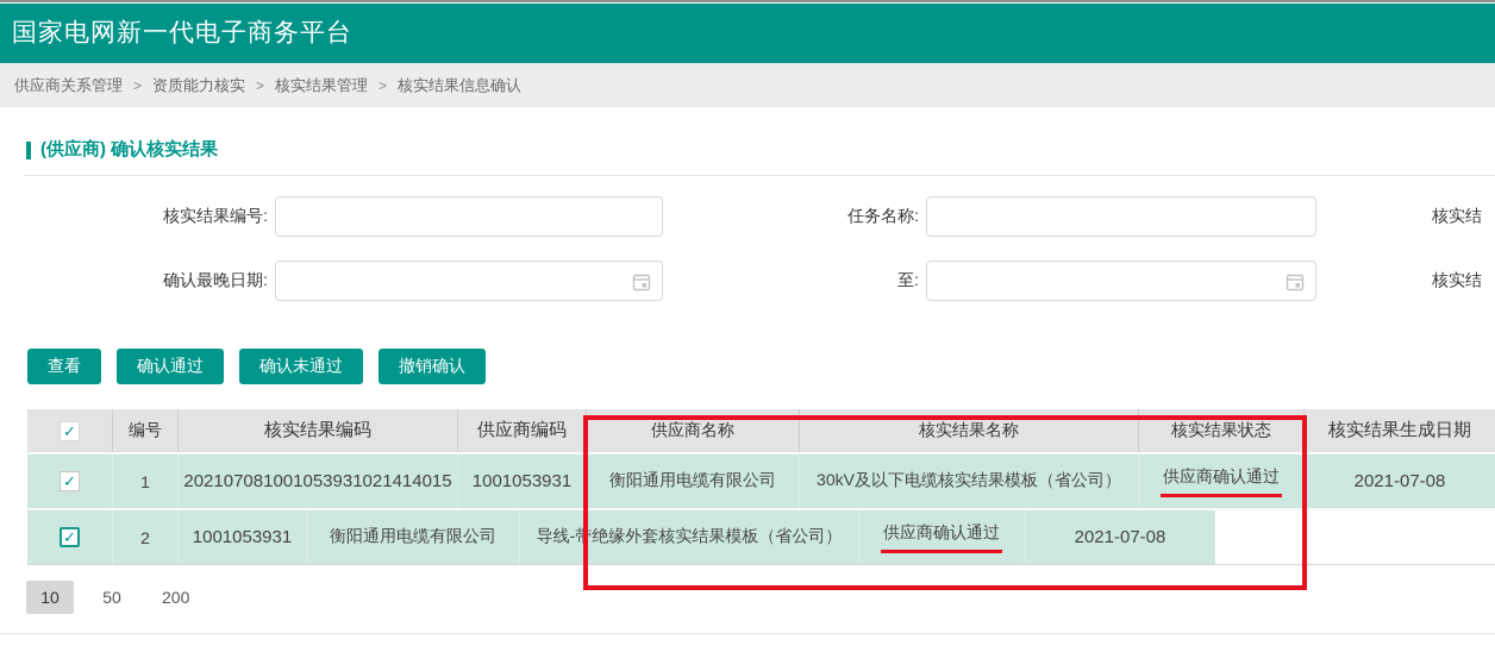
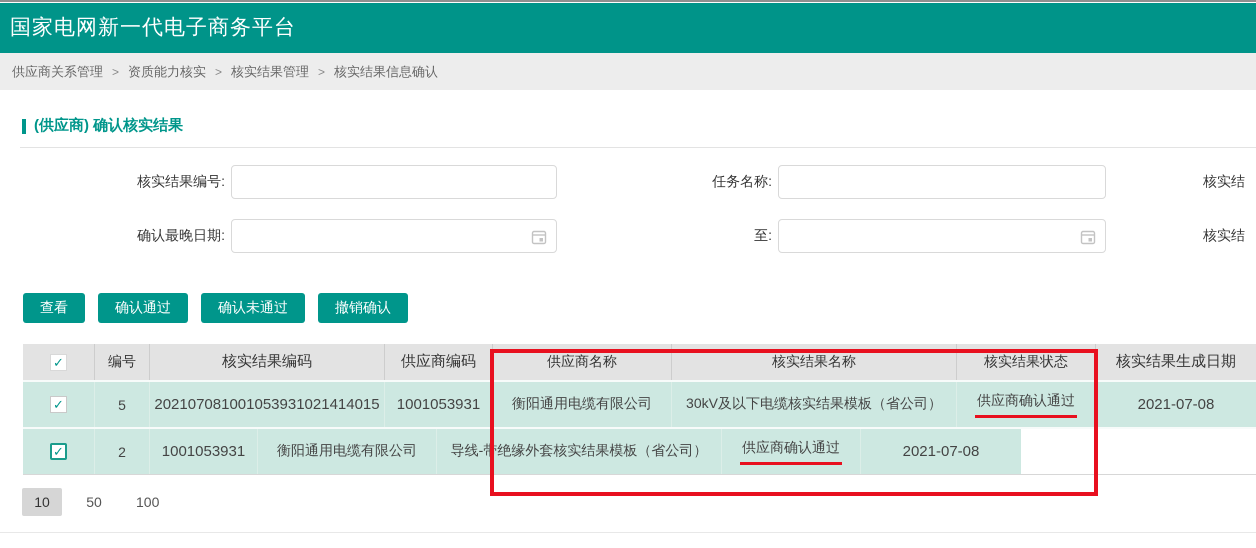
  国家电网新一代电子商务平台
  供应商关系管理
  >
  资质能力核实
  >
  核实结果管理
  >
  核实结果信息确认
  (供应商) 确认核实结果
  核实结果编号:
  任务名称:
  核实结
  确认最晚日期:
  至:
  核实结
  查看
  确认通过
  确认未通过
  撤销确认
  ✓
  编号
  核实结果编码
  供应商编码
  供应商名称
  核实结果名称
  核实结果状态
  核实结果生成日期
  ✓
- 1
+ 5
  202107081001053931021414015
  1001053931
  衡阳通用电缆有限公司
  30kV及以下电缆核实结果模板（省公司）
  供应商确认通过
  2021-07-08
  ✓
  2
  1001053931
  衡阳通用电缆有限公司
  导线-带绝缘外套核实结果模板（省公司）
  供应商确认通过
  2021-07-08
  10
  50
- 200
+ 100
